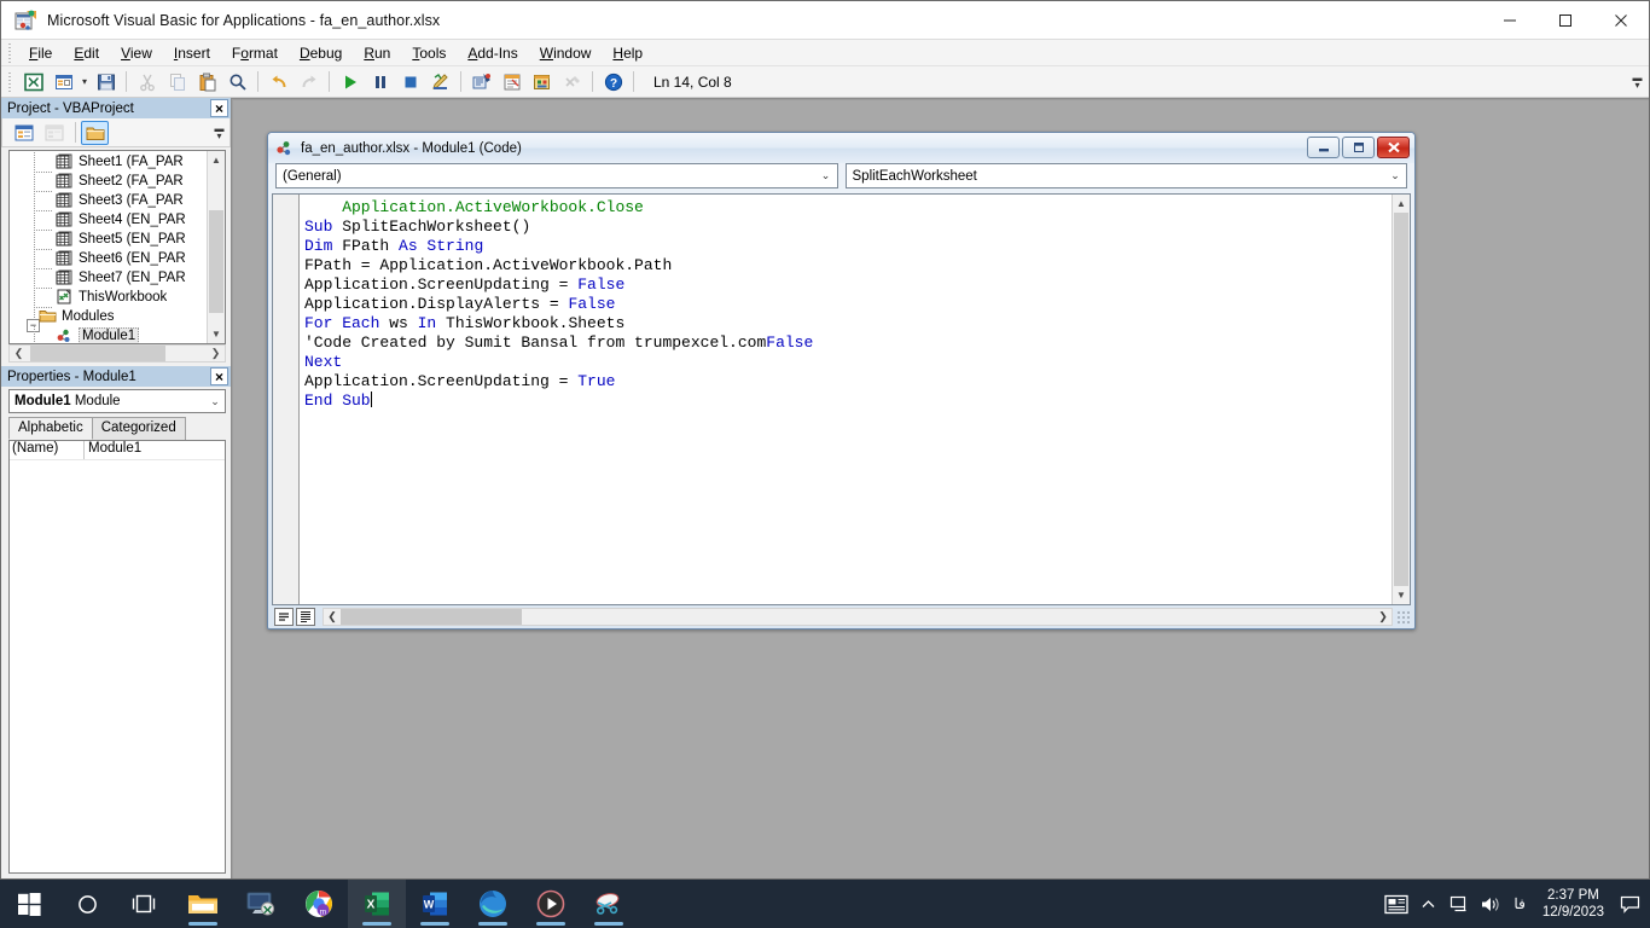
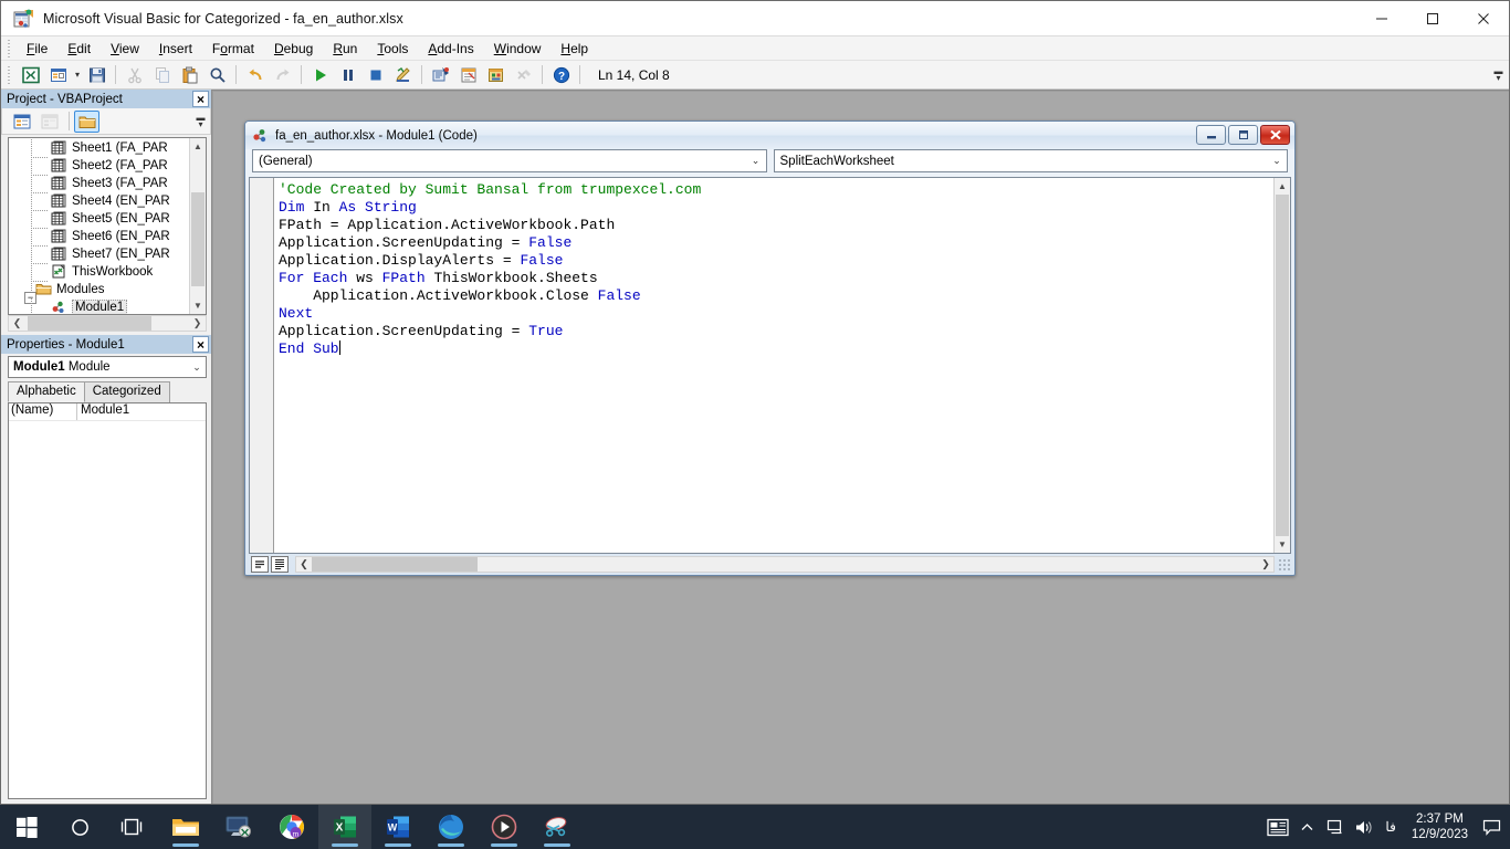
- Microsoft Visual Basic for Applications - fa_en_author.xlsx
+ Microsoft Visual Basic for Categorized - fa_en_author.xlsx
  File
  Edit
  View
  Insert
  Format
  Debug
  Run
  Tools
  Add-Ins
  Window
  Help
  ▾
  ?
  Ln 14, Col 8
  ▬
  ▾
  Project - VBAProject
  ×
  ▬
  ▾
  Sheet1 (FA_PAR
  Sheet2 (FA_PAR
  Sheet3 (FA_PAR
  Sheet4 (EN_PAR
  Sheet5 (EN_PAR
  Sheet6 (EN_PAR
  Sheet7 (EN_PAR
  ThisWorkbook
  −
  Modules
  Module1
  ▲
  ▼
  ❮
  ❯
  Properties - Module1
  ×
  Module1 Module
  ⌄
  Alphabetic
  Categorized
  (Name)
  Module1
  fa_en_author.xlsx - Module1 (Code)
  (General)
  ⌄
  SplitEachWorksheet
  ⌄
- Application.ActiveWorkbook.Close
+ 'Code Created by Sumit Bansal from trumpexcel.com
- Sub SplitEachWorksheet()
- Dim FPath As String
+ Dim In As String
  FPath = Application.ActiveWorkbook.Path
  Application.ScreenUpdating = False
  Application.DisplayAlerts = False
- For Each ws In ThisWorkbook.Sheets
+ For Each ws FPath ThisWorkbook.Sheets
- 'Code Created by Sumit Bansal from trumpexcel.comFalse
+ Application.ActiveWorkbook.Close False
  Next
  Application.ScreenUpdating = True
  End Sub
  ▲
  ▼
  ❮
  ❯
  m
  X
  W
  فا
  2:37 PM
  12/9/2023
